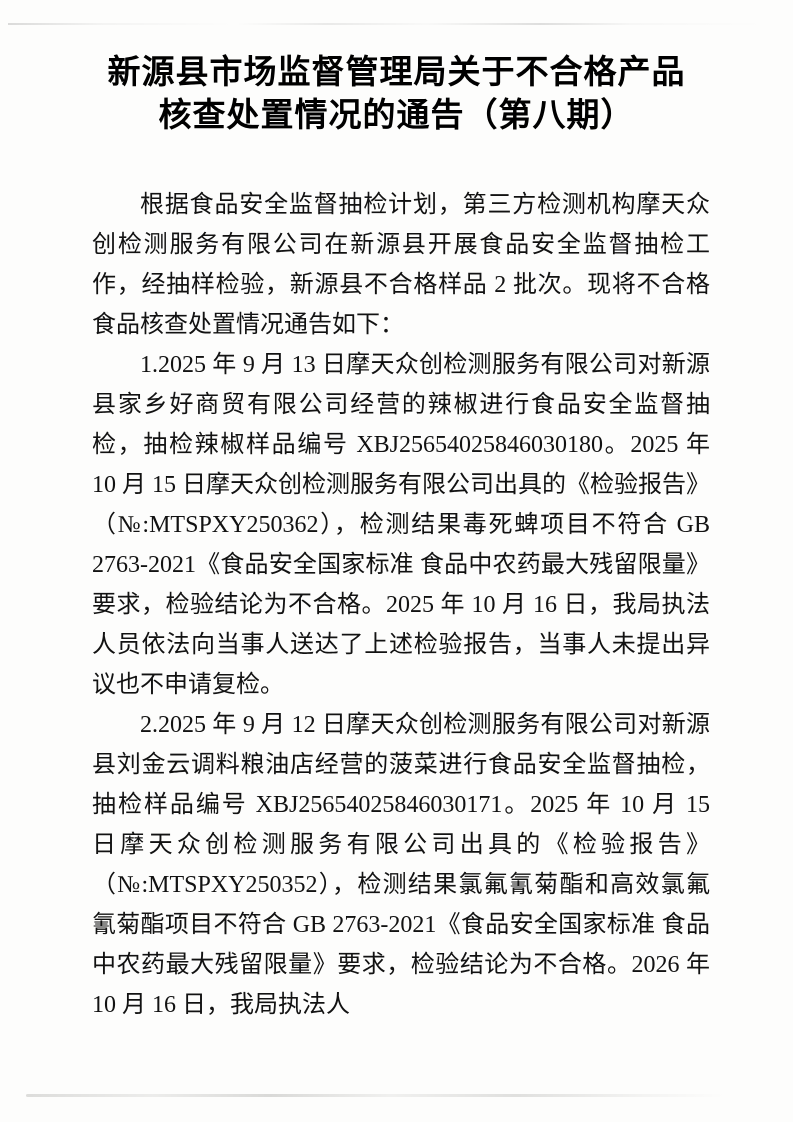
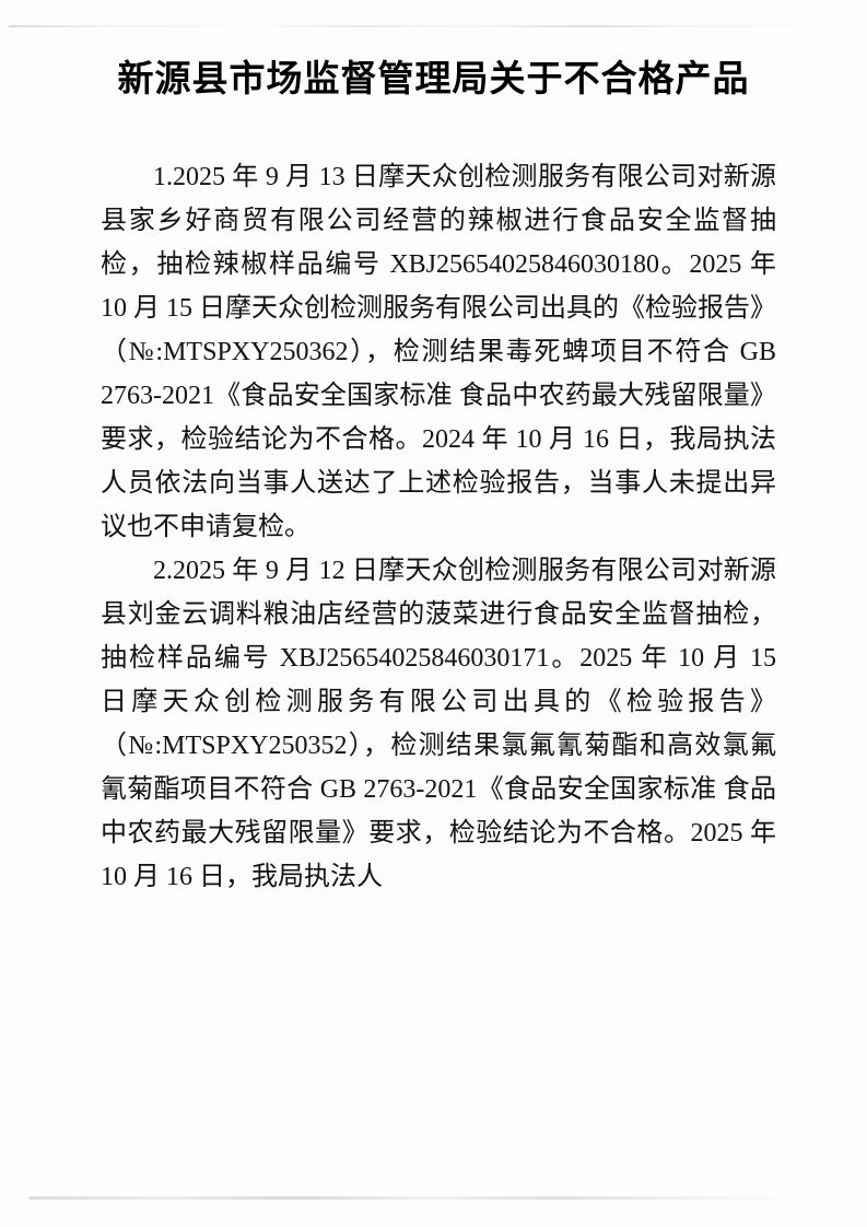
  新源县市场监督管理局关于不合格产品
- 核查处置情况的通告（第八期）
- 根据食品安全监督抽检计划，第三方检测机构摩天众创检测服务有限公司在新源县开展食品安全监督抽检工作，经抽样检验，新源县不合格样品 2 批次。现将不合格食品核查处置情况通告如下：
- 1.2025 年 9 月 13 日摩天众创检测服务有限公司对新源县家乡好商贸有限公司经营的辣椒进行食品安全监督抽检，抽检辣椒样品编号 XBJ25654025846030180。2025 年 10 月 15 日摩天众创检测服务有限公司出具的《检验报告》（№:MTSPXY250362），检测结果毒死蜱项目不符合 GB 2763-2021《食品安全国家标准 食品中农药最大残留限量》要求，检验结论为不合格。2025 年 10 月 16 日，我局执法人员依法向当事人送达了上述检验报告，当事人未提出异议也不申请复检。
+ 1.2025 年 9 月 13 日摩天众创检测服务有限公司对新源县家乡好商贸有限公司经营的辣椒进行食品安全监督抽检，抽检辣椒样品编号 XBJ25654025846030180。2025 年 10 月 15 日摩天众创检测服务有限公司出具的《检验报告》（№:MTSPXY250362），检测结果毒死蜱项目不符合 GB 2763-2021《食品安全国家标准 食品中农药最大残留限量》要求，检验结论为不合格。2024 年 10 月 16 日，我局执法人员依法向当事人送达了上述检验报告，当事人未提出异议也不申请复检。
- 2.2025 年 9 月 12 日摩天众创检测服务有限公司对新源县刘金云调料粮油店经营的菠菜进行食品安全监督抽检，抽检样品编号 XBJ25654025846030171。2025 年 10 月 15 日摩天众创检测服务有限公司出具的《检验报告》（№:MTSPXY250352），检测结果氯氟氰菊酯和高效氯氟氰菊酯项目不符合 GB 2763-2021《食品安全国家标准 食品中农药最大残留限量》要求，检验结论为不合格。2026 年 10 月 16 日，我局执法人
+ 2.2025 年 9 月 12 日摩天众创检测服务有限公司对新源县刘金云调料粮油店经营的菠菜进行食品安全监督抽检，抽检样品编号 XBJ25654025846030171。2025 年 10 月 15 日摩天众创检测服务有限公司出具的《检验报告》（№:MTSPXY250352），检测结果氯氟氰菊酯和高效氯氟氰菊酯项目不符合 GB 2763-2021《食品安全国家标准 食品中农药最大残留限量》要求，检验结论为不合格。2025 年 10 月 16 日，我局执法人
